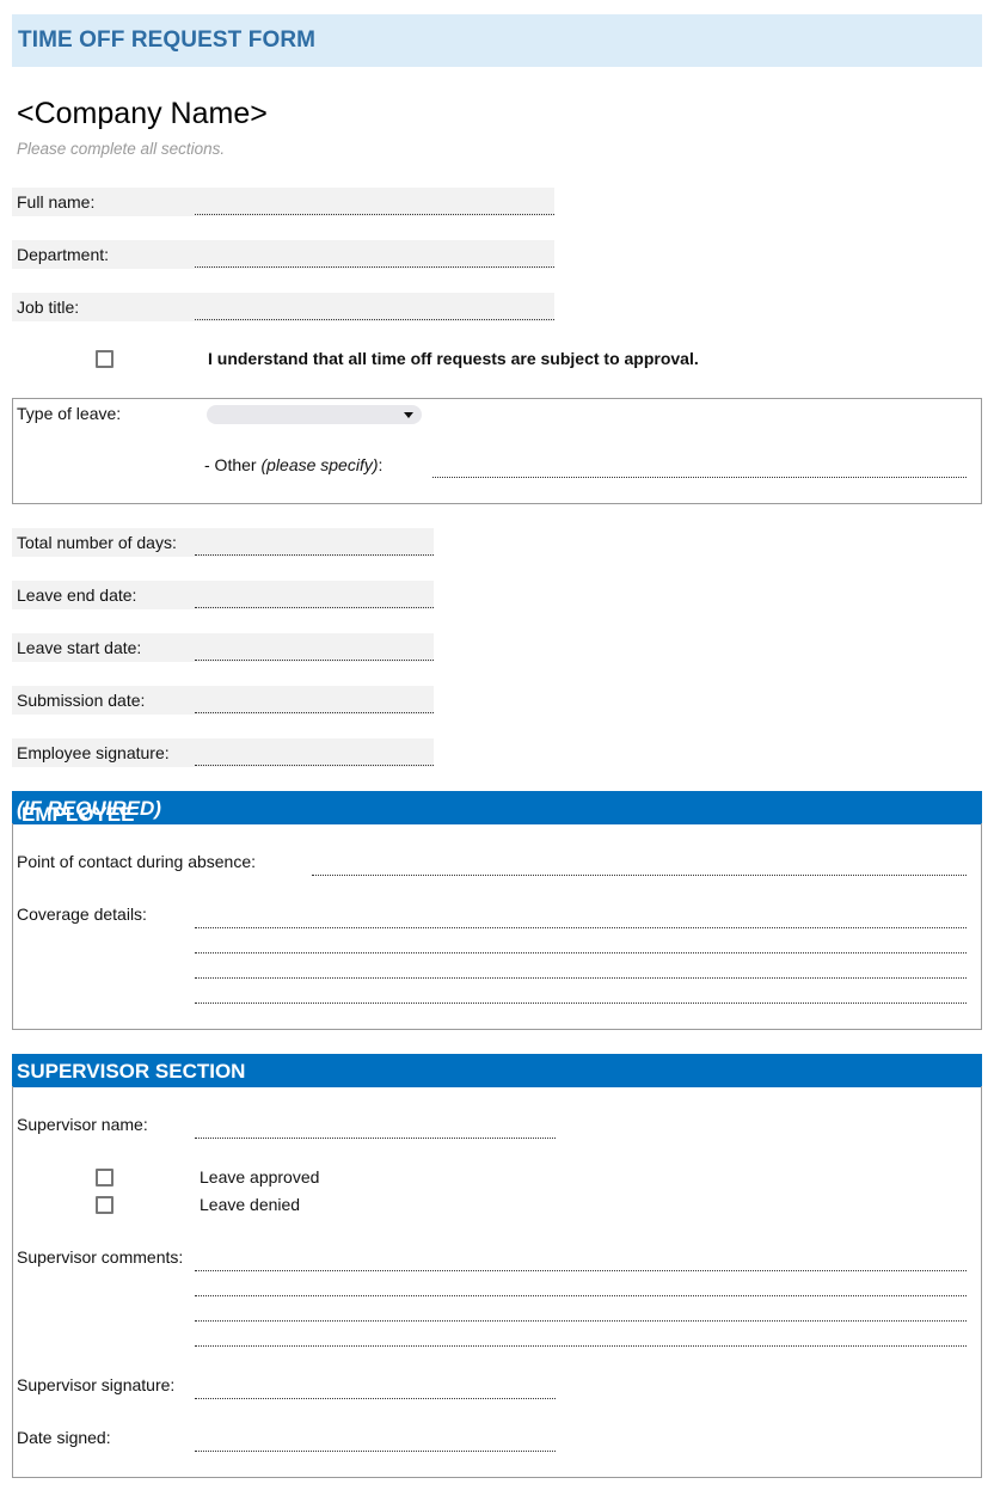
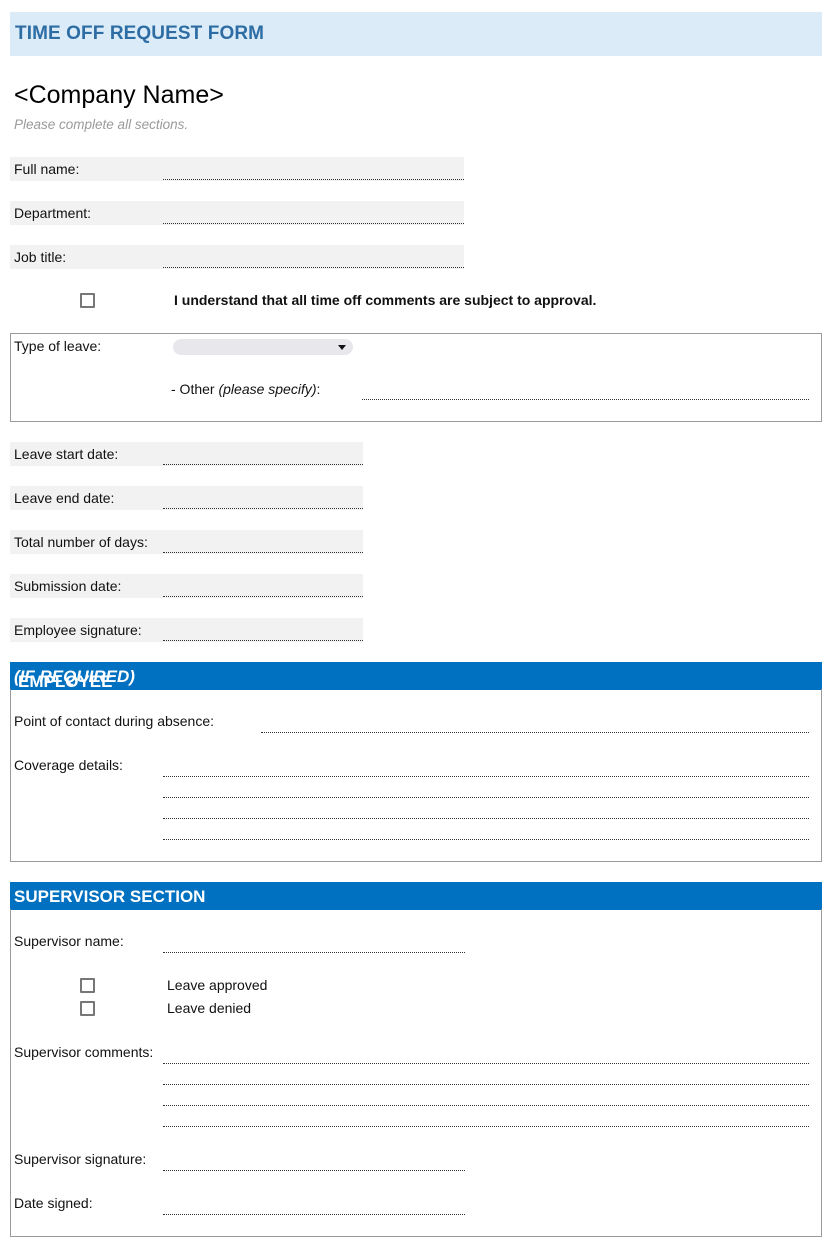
  TIME OFF REQUEST FORM
  <Company Name>
  Please complete all sections.
  Full name:
  Department:
  Job title:
- I understand that all time off requests are subject to approval.
+ I understand that all time off comments are subject to approval.
  Type of leave:
  - Other (please specify):
- Total number of days:
+ Leave start date:
  Leave end date:
- Leave start date:
+ Total number of days:
  Submission date:
  Employee signature:
  (IF REQUIRED)
  Point of contact during absence:
  Coverage details:
  SUPERVISOR SECTION
  Supervisor name:
  Leave approved
  Leave denied
  Supervisor comments:
  Supervisor signature:
  Date signed:
